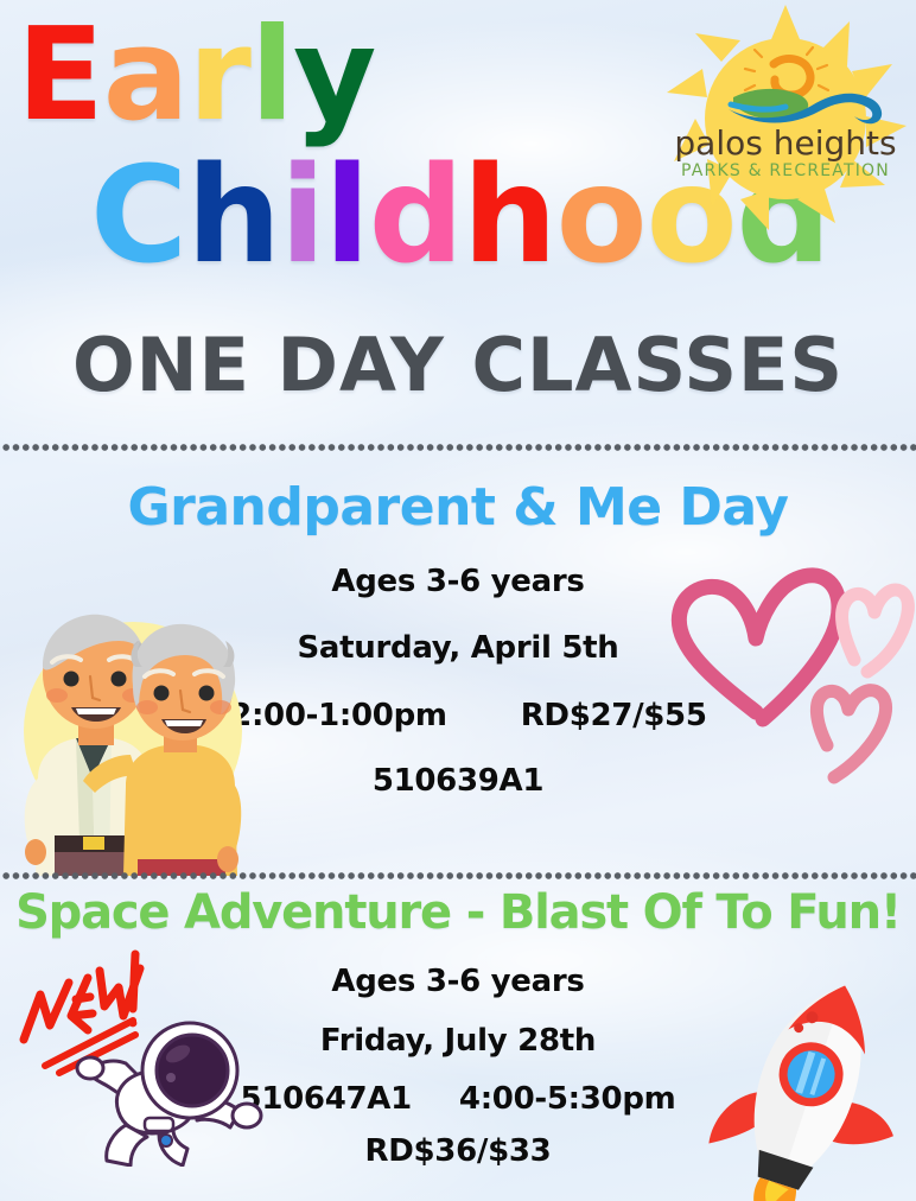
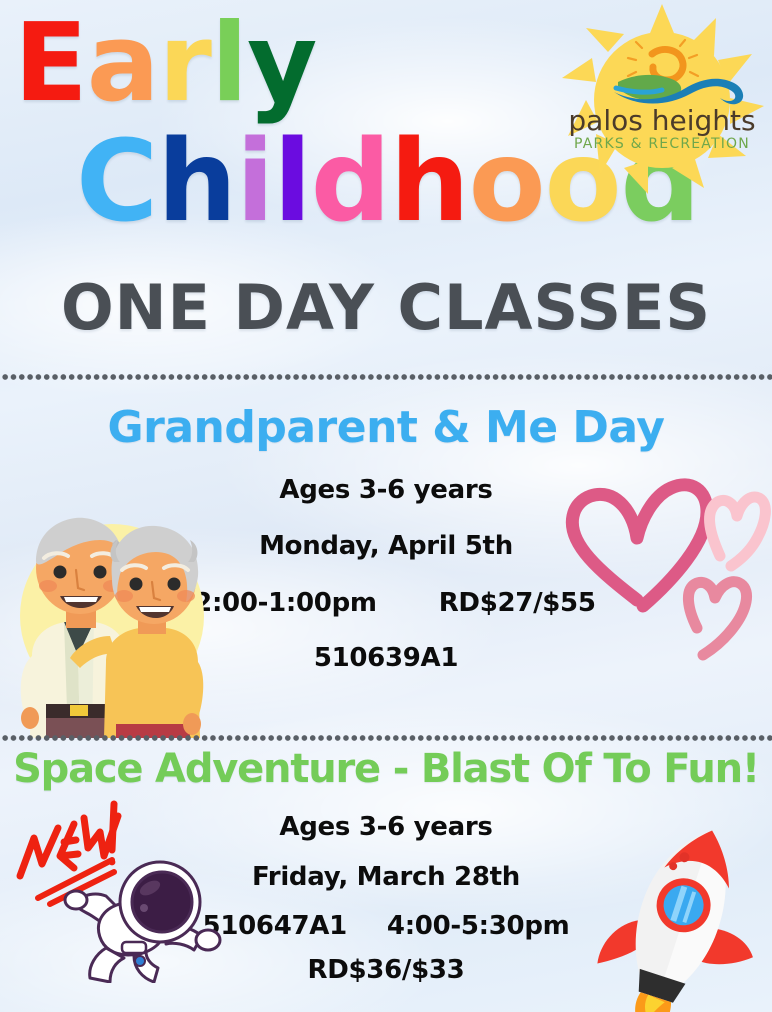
  Early
  Childhood
  ONE DAY CLASSES
  palos heights
  PARKS & RECREATION
  Grandparent & Me Day
  Ages 3-6 years
- Saturday, April 5th
+ Monday, April 5th
  :00-1:00pm RD$27/$55
  510639A1
  Space Adventure - Blast Of To Fun!
  Ages 3-6 years
- Friday, July 28th
+ Friday, March 28th
  510647A1 4:00-5:30pm
  RD$36/$33
